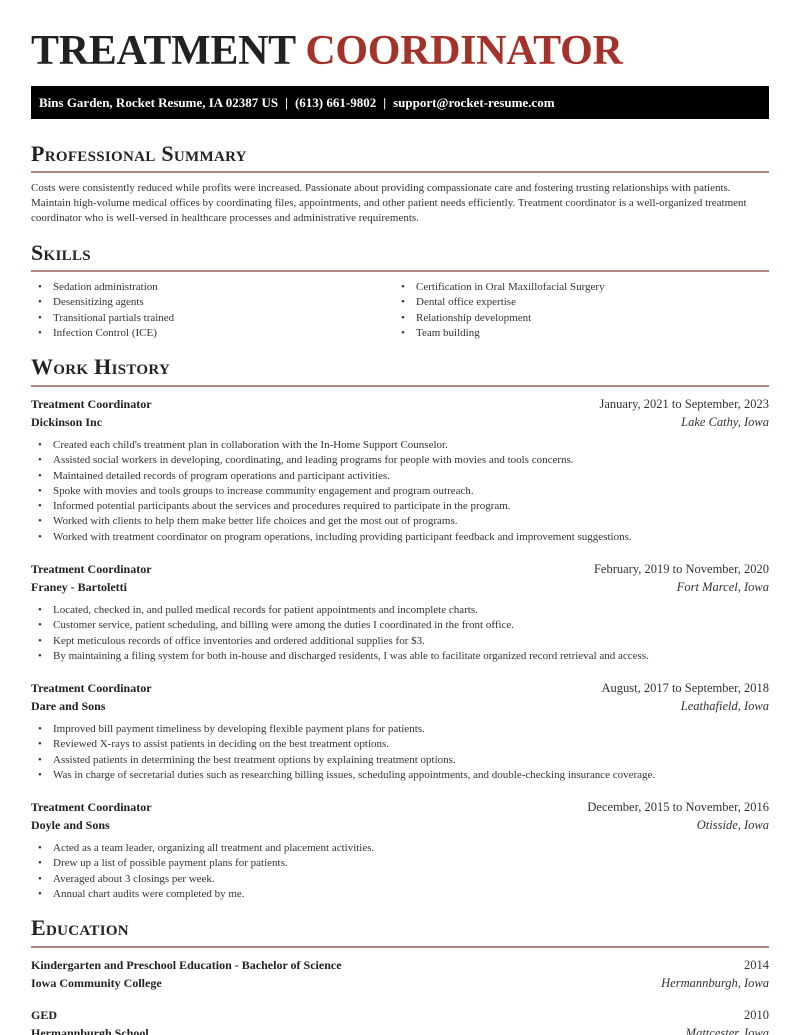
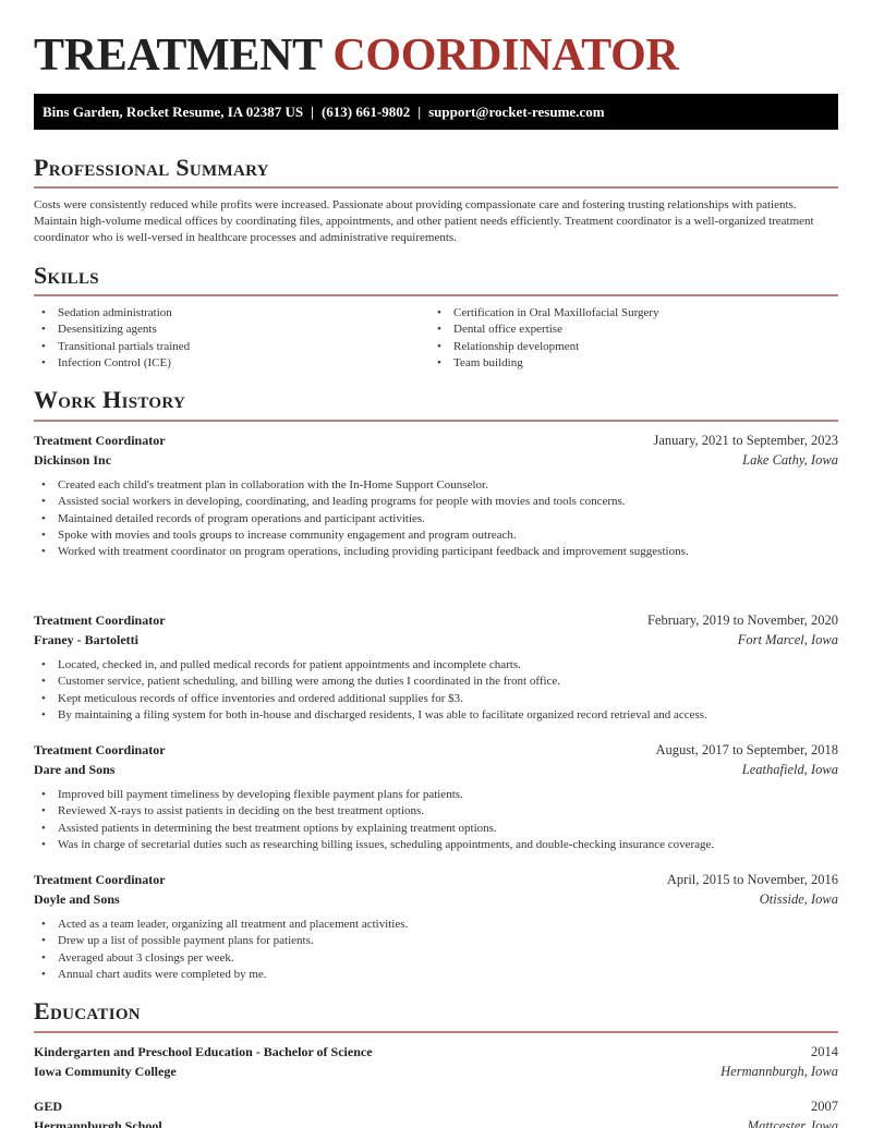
  TREATMENT COORDINATOR
  Bins Garden, Rocket Resume, IA 02387 US | (613) 661-9802 | support@rocket-resume.com
  Professional Summary
  Costs were consistently reduced while profits were increased. Passionate about providing compassionate care and fostering trusting relationships with patients. Maintain high-volume medical offices by coordinating files, appointments, and other patient needs efficiently. Treatment coordinator is a well-organized treatment coordinator who is well-versed in healthcare processes and administrative requirements.
  Skills
  Sedation administration
  Desensitizing agents
  Transitional partials trained
  Infection Control (ICE)
  Certification in Oral Maxillofacial Surgery
  Dental office expertise
  Relationship development
  Team building
  Work History
  Treatment Coordinator
  January, 2021 to September, 2023
  Dickinson Inc
  Lake Cathy, Iowa
  Created each child's treatment plan in collaboration with the In-Home Support Counselor.
  Assisted social workers in developing, coordinating, and leading programs for people with movies and tools concerns.
  Maintained detailed records of program operations and participant activities.
  Spoke with movies and tools groups to increase community engagement and program outreach.
- Informed potential participants about the services and procedures required to participate in the program.
- Worked with clients to help them make better life choices and get the most out of programs.
  Worked with treatment coordinator on program operations, including providing participant feedback and improvement suggestions.
  Treatment Coordinator
  February, 2019 to November, 2020
  Franey - Bartoletti
  Fort Marcel, Iowa
  Located, checked in, and pulled medical records for patient appointments and incomplete charts.
  Customer service, patient scheduling, and billing were among the duties I coordinated in the front office.
  Kept meticulous records of office inventories and ordered additional supplies for $3.
  By maintaining a filing system for both in-house and discharged residents, I was able to facilitate organized record retrieval and access.
  Treatment Coordinator
  August, 2017 to September, 2018
  Dare and Sons
  Leathafield, Iowa
  Improved bill payment timeliness by developing flexible payment plans for patients.
  Reviewed X-rays to assist patients in deciding on the best treatment options.
  Assisted patients in determining the best treatment options by explaining treatment options.
  Was in charge of secretarial duties such as researching billing issues, scheduling appointments, and double-checking insurance coverage.
  Treatment Coordinator
- December, 2015 to November, 2016
+ April, 2015 to November, 2016
  Doyle and Sons
  Otisside, Iowa
  Acted as a team leader, organizing all treatment and placement activities.
  Drew up a list of possible payment plans for patients.
  Averaged about 3 closings per week.
  Annual chart audits were completed by me.
  Education
  Kindergarten and Preschool Education - Bachelor of Science
  2014
  Iowa Community College
  Hermannburgh, Iowa
  GED
- 2010
+ 2007
  Hermannburgh School
  Mattcester, Iowa
